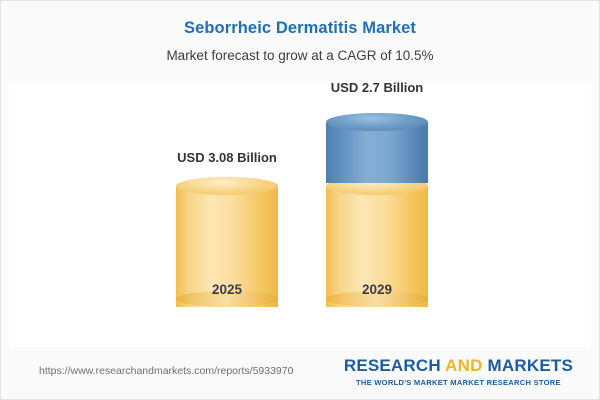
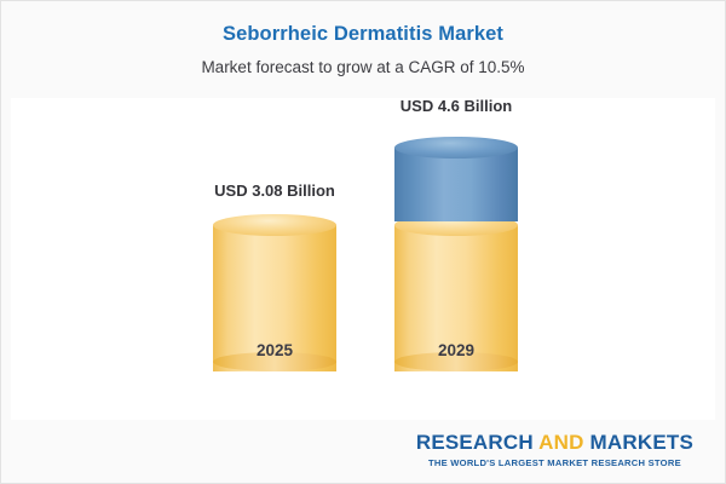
  Seborrheic Dermatitis Market
  Market forecast to grow at a CAGR of 10.5%
  USD 3.08 Billion
  2025
- USD 2.7 Billion
+ USD 4.6 Billion
  2029
- https://www.researchandmarkets.com/reports/5933970
  RESEARCH AND MARKETS
- THE WORLD'S MARKET MARKET RESEARCH STORE
+ THE WORLD'S LARGEST MARKET RESEARCH STORE
